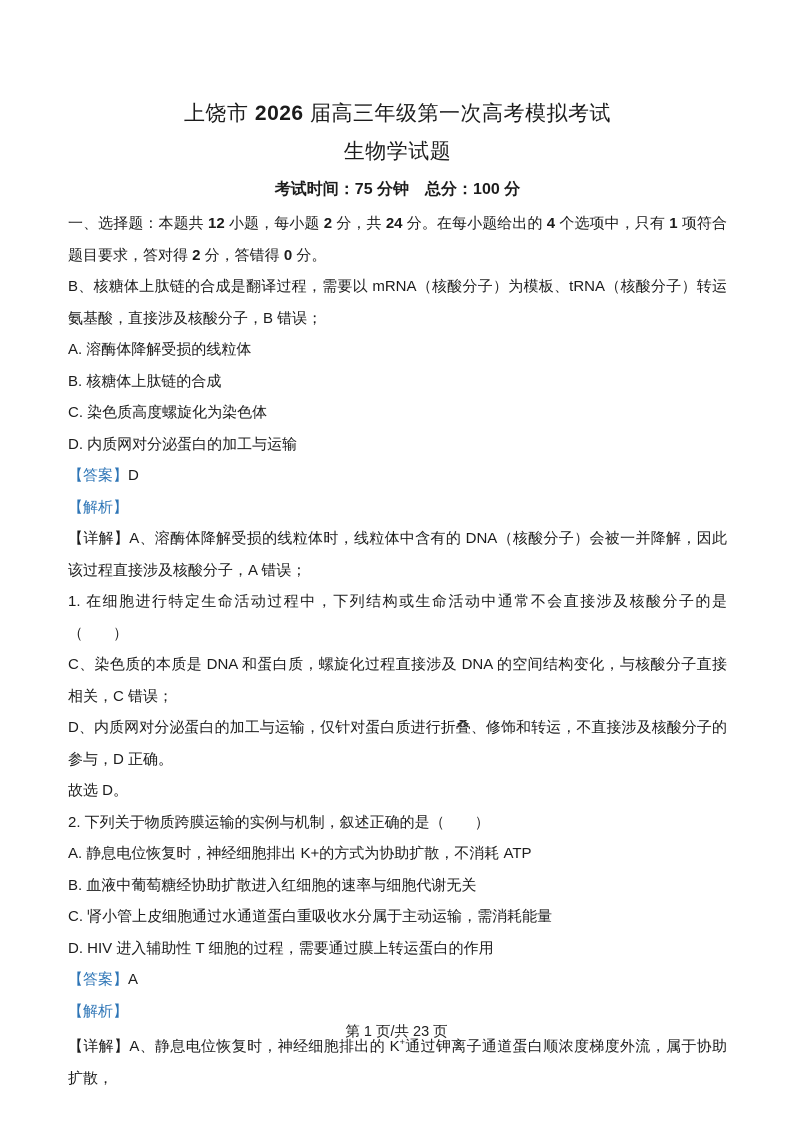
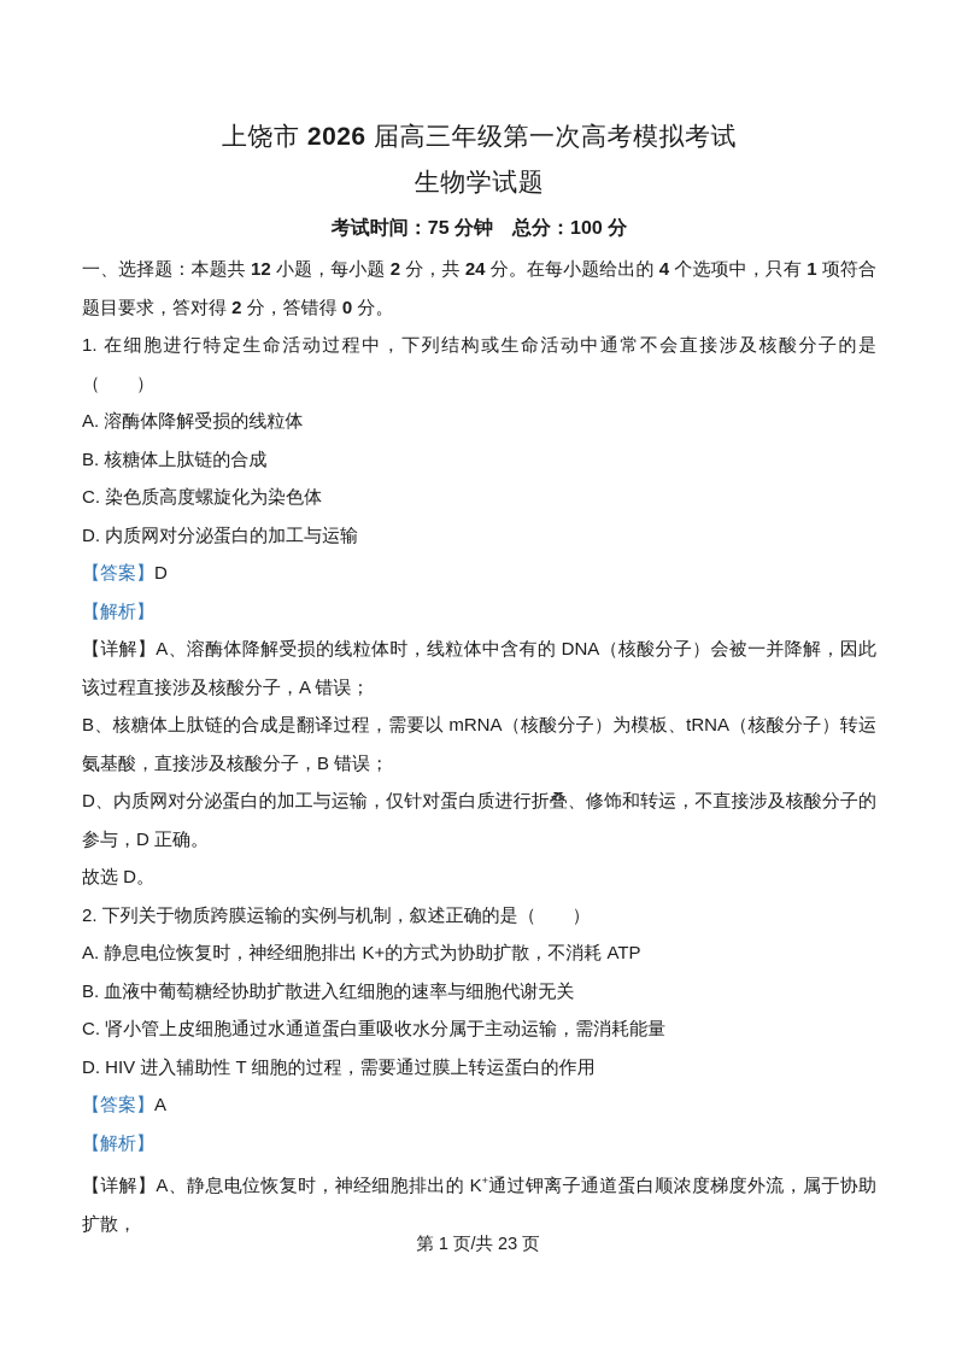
  上饶市 2026 届高三年级第一次高考模拟考试
  生物学试题
  考试时间：75 分钟 总分：100 分
  一、选择题：本题共 12 小题，每小题 2 分，共 24 分。在每小题给出的 4 个选项中，只有 1 项符合题目要求，答对得 2 分，答错得 0 分。
- B、核糖体上肽链的合成是翻译过程，需要以 mRNA（核酸分子）为模板、tRNA（核酸分子）转运氨基酸，直接涉及核酸分子，B 错误；
+ 1. 在细胞进行特定生命活动过程中，下列结构或生命活动中通常不会直接涉及核酸分子的是（ ）
  A. 溶酶体降解受损的线粒体
  B. 核糖体上肽链的合成
  C. 染色质高度螺旋化为染色体
  D. 内质网对分泌蛋白的加工与运输
  【答案】D
  【解析】
  【详解】A、溶酶体降解受损的线粒体时，线粒体中含有的 DNA（核酸分子）会被一并降解，因此该过程直接涉及核酸分子，A 错误；
- 1. 在细胞进行特定生命活动过程中，下列结构或生命活动中通常不会直接涉及核酸分子的是（ ）
+ B、核糖体上肽链的合成是翻译过程，需要以 mRNA（核酸分子）为模板、tRNA（核酸分子）转运氨基酸，直接涉及核酸分子，B 错误；
- C、染色质的本质是 DNA 和蛋白质，螺旋化过程直接涉及 DNA 的空间结构变化，与核酸分子直接相关，C 错误；
  D、内质网对分泌蛋白的加工与运输，仅针对蛋白质进行折叠、修饰和转运，不直接涉及核酸分子的参与，D 正确。
  故选 D。
  2. 下列关于物质跨膜运输的实例与机制，叙述正确的是（ ）
  A. 静息电位恢复时，神经细胞排出 K+的方式为协助扩散，不消耗 ATP
  B. 血液中葡萄糖经协助扩散进入红细胞的速率与细胞代谢无关
  C. 肾小管上皮细胞通过水通道蛋白重吸收水分属于主动运输，需消耗能量
  D. HIV 进入辅助性 T 细胞的过程，需要通过膜上转运蛋白的作用
  【答案】A
  【解析】
  【详解】A、静息电位恢复时，神经细胞排出的 K+通过钾离子通道蛋白顺浓度梯度外流，属于协助扩散，
  第 1 页/共 23 页
